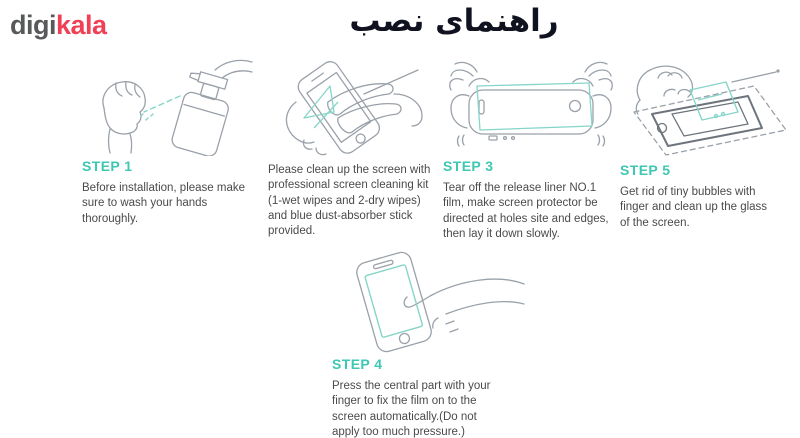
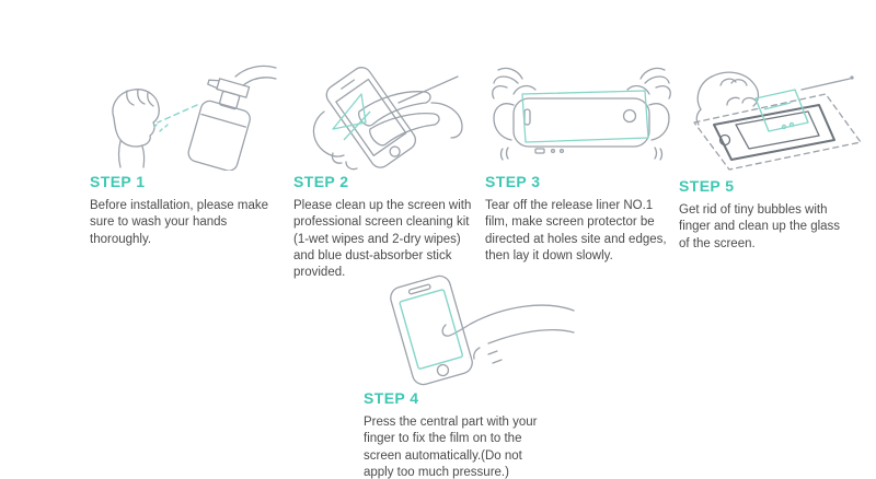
- digikala
- راهنمای نصب
  STEP 1
  Before installation, please make
  sure to wash your hands
  thoroughly.
+ STEP 2
  Please clean up the screen with
  professional screen cleaning kit
  (1-wet wipes and 2-dry wipes)
  and blue dust-absorber stick
  provided.
  STEP 3
  Tear off the release liner NO.1
  film, make screen protector be
  directed at holes site and edges,
  then lay it down slowly.
  STEP 5
  Get rid of tiny bubbles with
  finger and clean up the glass
  of the screen.
  STEP 4
  Press the central part with your
  finger to fix the film on to the
  screen automatically.(Do not
  apply too much pressure.)
